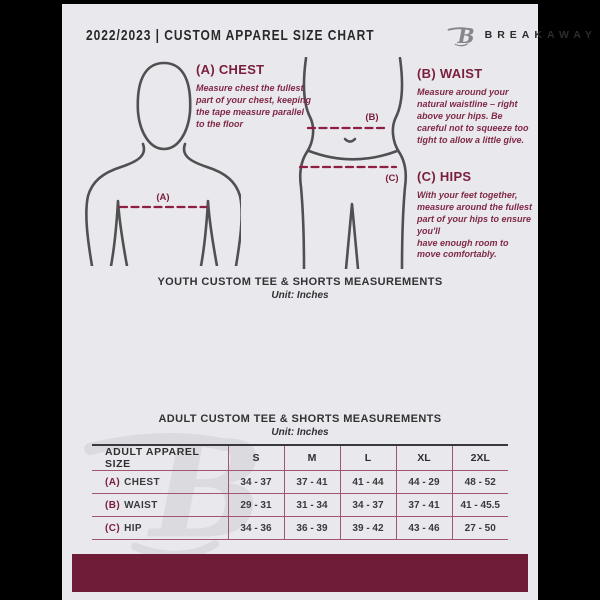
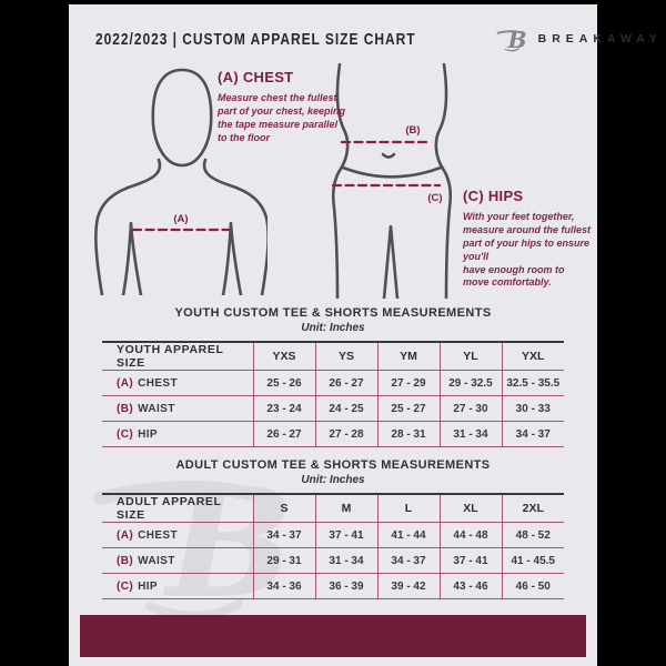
  2022/2023 | CUSTOM APPAREL SIZE CHART
  B
  BREAKAWAY
  (A)
  (B)
  (C)
  (A) CHEST
  Measure chest the fullest part of your chest, keeping the tape measure parallel to the floor
- (B) WAIST
- Measure around your natural waistline – right above your hips. Be careful not to squeeze too tight to allow a little give.
  (C) HIPS
  With your feet together, measure around the fullest part of your hips to ensure you'll
  have enough room to move comfortably.
  B
  YOUTH CUSTOM TEE & SHORTS MEASUREMENTS
  Unit: Inches
+ YOUTH APPAREL SIZE	YXS	YS	YM	YL	YXL
+ (A) CHEST	25 - 26	26 - 27	27 - 29	29 - 32.5	32.5 - 35.5
+ (B) WAIST	23 - 24	24 - 25	25 - 27	27 - 30	30 - 33
+ (C) HIP	26 - 27	27 - 28	28 - 31	31 - 34	34 - 37
  ADULT CUSTOM TEE & SHORTS MEASUREMENTS
  Unit: Inches
  ADULT APPAREL SIZE	S	M	L	XL	2XL
- (A) CHEST	34 - 37	37 - 41	41 - 44	44 - 29	48 - 52
+ (A) CHEST	34 - 37	37 - 41	41 - 44	44 - 48	48 - 52
  (B) WAIST	29 - 31	31 - 34	34 - 37	37 - 41	41 - 45.5
- (C) HIP	34 - 36	36 - 39	39 - 42	43 - 46	27 - 50
+ (C) HIP	34 - 36	36 - 39	39 - 42	43 - 46	46 - 50
